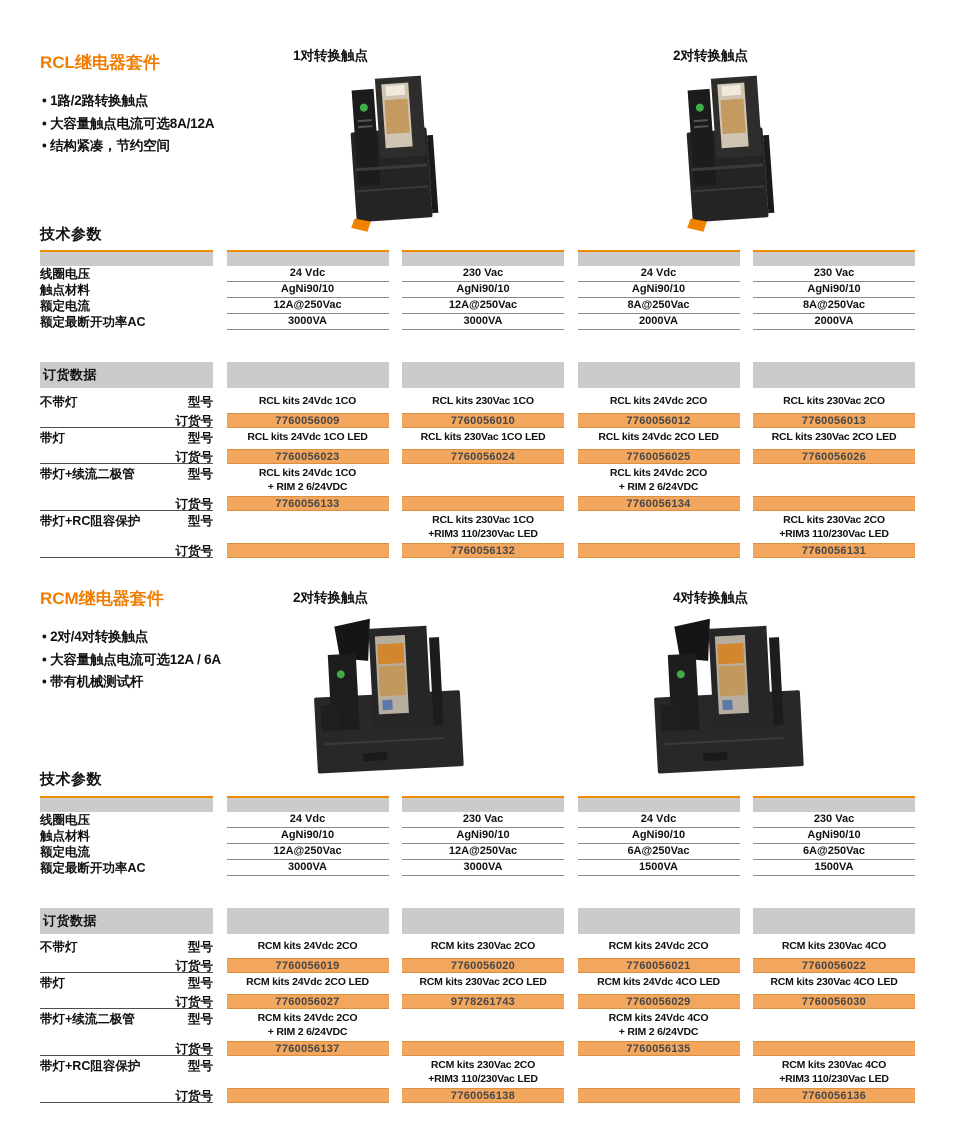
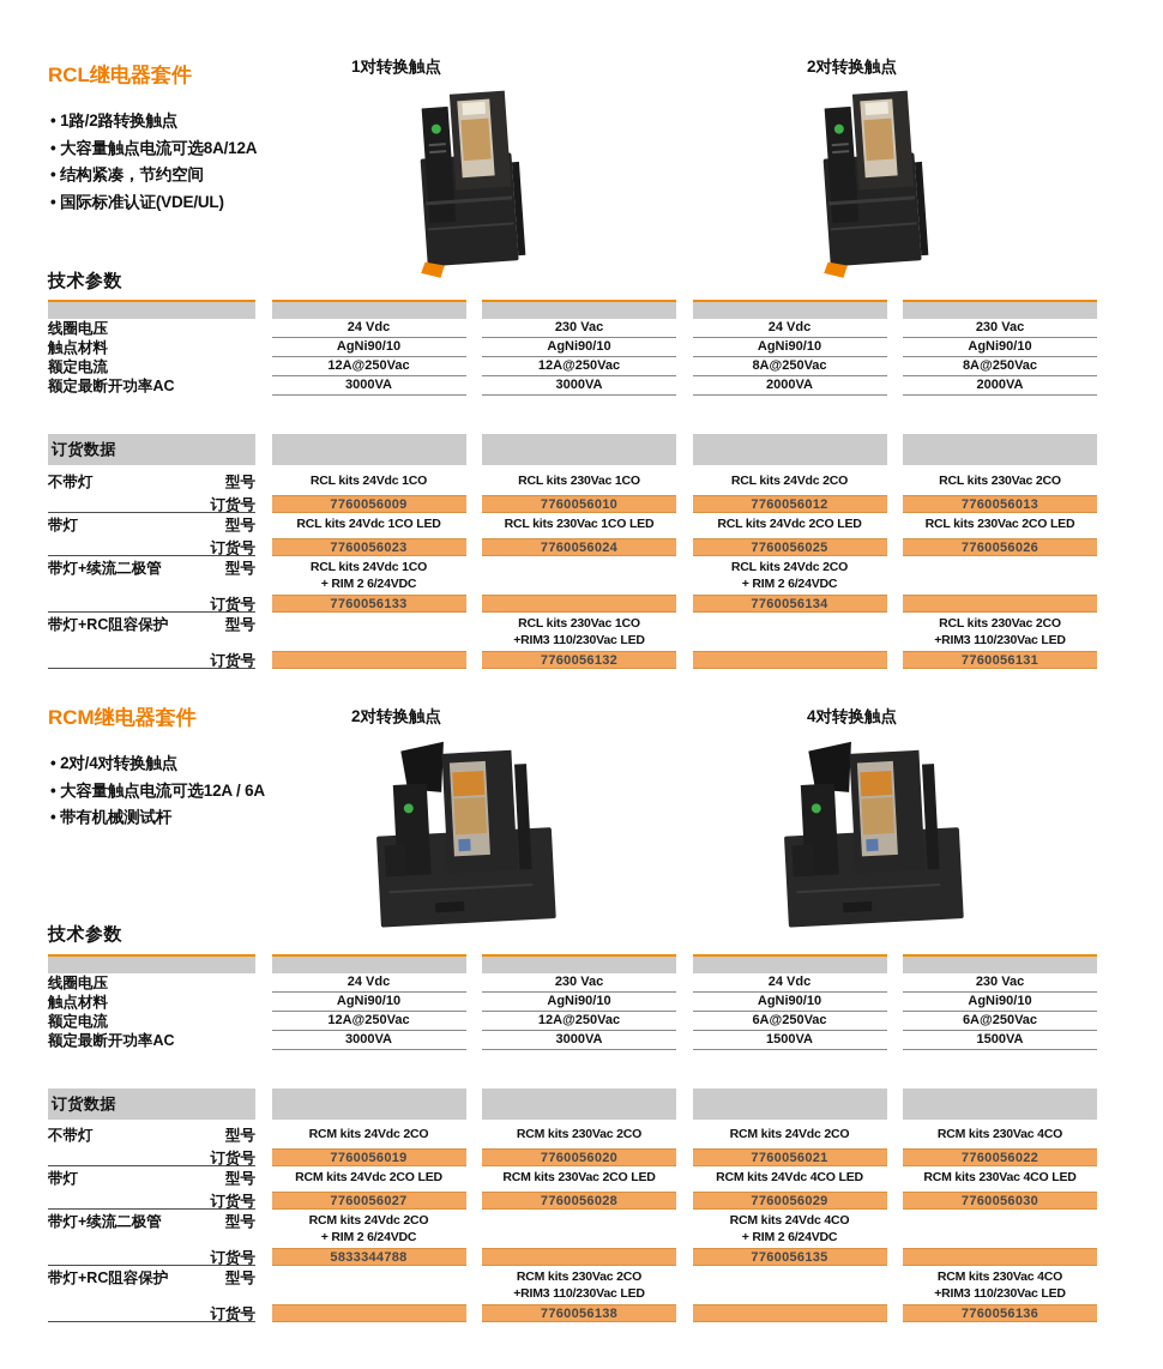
  RCL继电器套件
  1路/2路转换触点
  大容量触点电流可选8A/12A
  结构紧凑，节约空间
+ 国际标准认证(VDE/UL)
  1对转换触点
  2对转换触点
  技术参数
  线圈电压
  24 Vdc
  230 Vac
  24 Vdc
  230 Vac
  触点材料
  AgNi90/10
  AgNi90/10
  AgNi90/10
  AgNi90/10
  额定电流
  12A@250Vac
  12A@250Vac
  8A@250Vac
  8A@250Vac
  额定最断开功率AC
  3000VA
  3000VA
  2000VA
  2000VA
  订货数据
  不带灯
  型号
  RCL kits 24Vdc 1CO
  RCL kits 230Vac 1CO
  RCL kits 24Vdc 2CO
  RCL kits 230Vac 2CO
  订货号
  7760056009
  7760056010
  7760056012
  7760056013
  带灯
  型号
  RCL kits 24Vdc 1CO LED
  RCL kits 230Vac 1CO LED
  RCL kits 24Vdc 2CO LED
  RCL kits 230Vac 2CO LED
  订货号
  7760056023
  7760056024
  7760056025
  7760056026
  带灯+续流二极管
  型号
  RCL kits 24Vdc 1CO
  + RIM 2 6/24VDC
  RCL kits 24Vdc 2CO
  + RIM 2 6/24VDC
  订货号
  7760056133
  7760056134
  带灯+RC阻容保护
  型号
  RCL kits 230Vac 1CO
  +RIM3 110/230Vac LED
  RCL kits 230Vac 2CO
  +RIM3 110/230Vac LED
  订货号
  7760056132
  7760056131
  RCM继电器套件
  2对/4对转换触点
  大容量触点电流可选12A / 6A
  带有机械测试杆
  2对转换触点
  4对转换触点
  技术参数
  线圈电压
  24 Vdc
  230 Vac
  24 Vdc
  230 Vac
  触点材料
  AgNi90/10
  AgNi90/10
  AgNi90/10
  AgNi90/10
  额定电流
  12A@250Vac
  12A@250Vac
  6A@250Vac
  6A@250Vac
  额定最断开功率AC
  3000VA
  3000VA
  1500VA
  1500VA
  订货数据
  不带灯
  型号
  RCM kits 24Vdc 2CO
  RCM kits 230Vac 2CO
  RCM kits 24Vdc 2CO
  RCM kits 230Vac 4CO
  订货号
  7760056019
  7760056020
  7760056021
  7760056022
  带灯
  型号
  RCM kits 24Vdc 2CO LED
  RCM kits 230Vac 2CO LED
  RCM kits 24Vdc 4CO LED
  RCM kits 230Vac 4CO LED
  订货号
  7760056027
- 9778261743
+ 7760056028
  7760056029
  7760056030
  带灯+续流二极管
  型号
  RCM kits 24Vdc 2CO
  + RIM 2 6/24VDC
  RCM kits 24Vdc 4CO
  + RIM 2 6/24VDC
  订货号
- 7760056137
+ 5833344788
  7760056135
  带灯+RC阻容保护
  型号
  RCM kits 230Vac 2CO
  +RIM3 110/230Vac LED
  RCM kits 230Vac 4CO
  +RIM3 110/230Vac LED
  订货号
  7760056138
  7760056136
